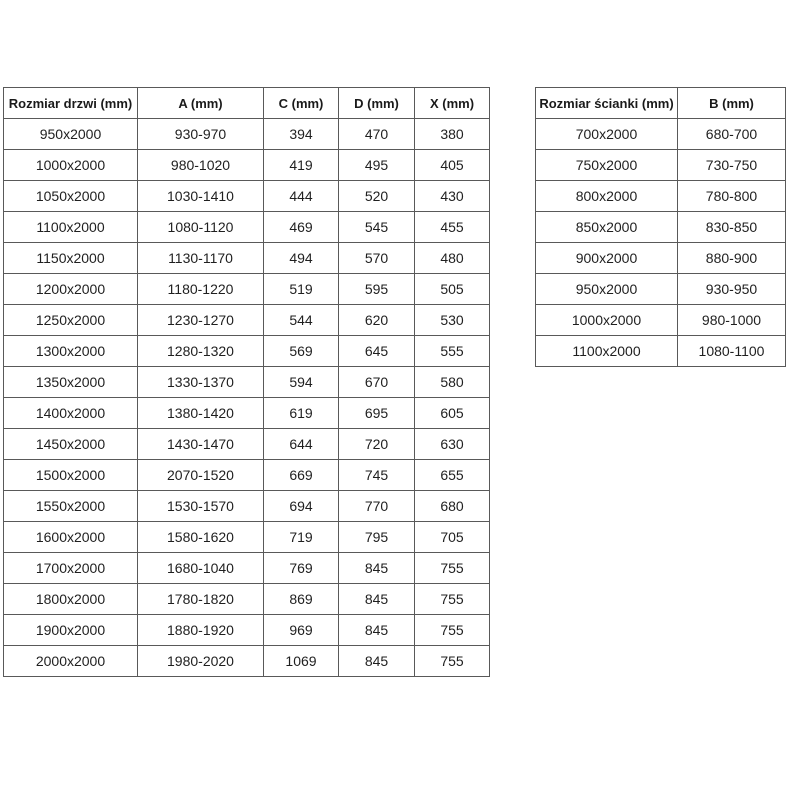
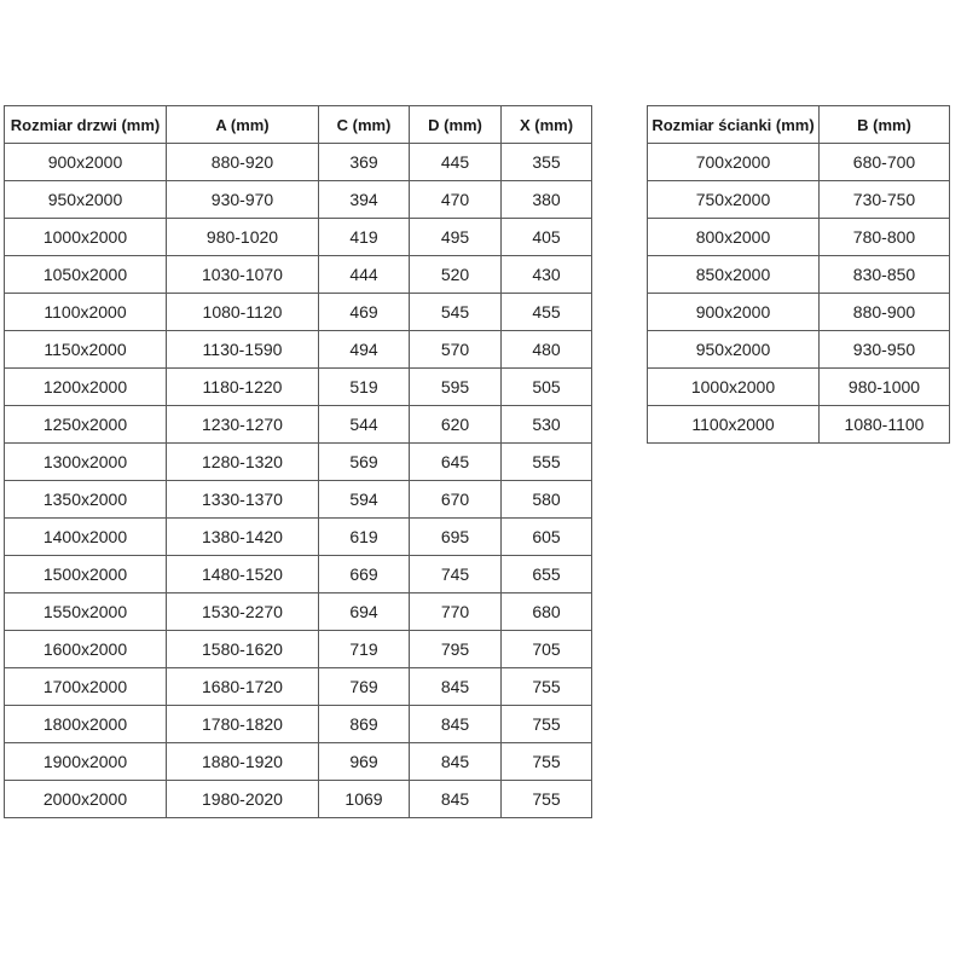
  Rozmiar drzwi (mm)	A (mm)	C (mm)	D (mm)	X (mm)
+ 900x2000	880-920	369	445	355
  950x2000	930-970	394	470	380
  1000x2000	980-1020	419	495	405
- 1050x2000	1030-1410	444	520	430
+ 1050x2000	1030-1070	444	520	430
  1100x2000	1080-1120	469	545	455
- 1150x2000	1130-1170	494	570	480
+ 1150x2000	1130-1590	494	570	480
  1200x2000	1180-1220	519	595	505
  1250x2000	1230-1270	544	620	530
  1300x2000	1280-1320	569	645	555
  1350x2000	1330-1370	594	670	580
  1400x2000	1380-1420	619	695	605
- 1450x2000	1430-1470	644	720	630
- 1500x2000	2070-1520	669	745	655
+ 1500x2000	1480-1520	669	745	655
- 1550x2000	1530-1570	694	770	680
+ 1550x2000	1530-2270	694	770	680
  1600x2000	1580-1620	719	795	705
- 1700x2000	1680-1040	769	845	755
+ 1700x2000	1680-1720	769	845	755
  1800x2000	1780-1820	869	845	755
  1900x2000	1880-1920	969	845	755
  2000x2000	1980-2020	1069	845	755
  Rozmiar ścianki (mm)	B (mm)
  700x2000	680-700
  750x2000	730-750
  800x2000	780-800
  850x2000	830-850
  900x2000	880-900
  950x2000	930-950
  1000x2000	980-1000
  1100x2000	1080-1100
